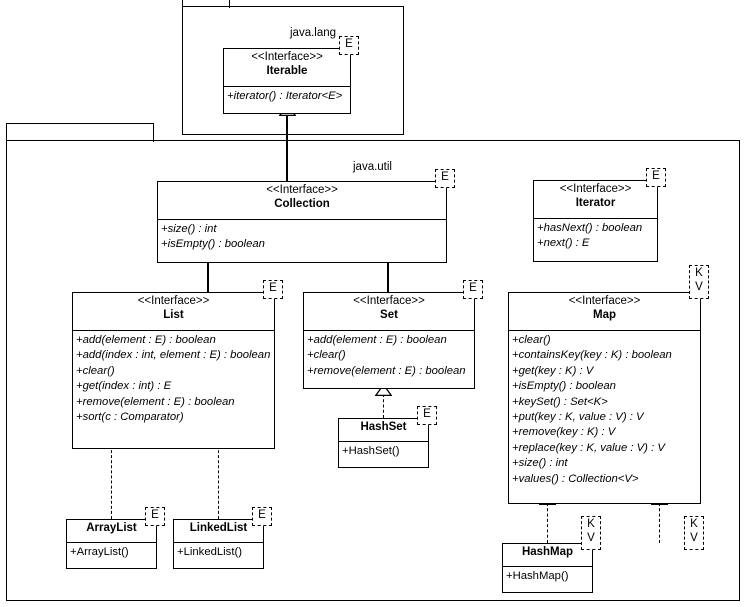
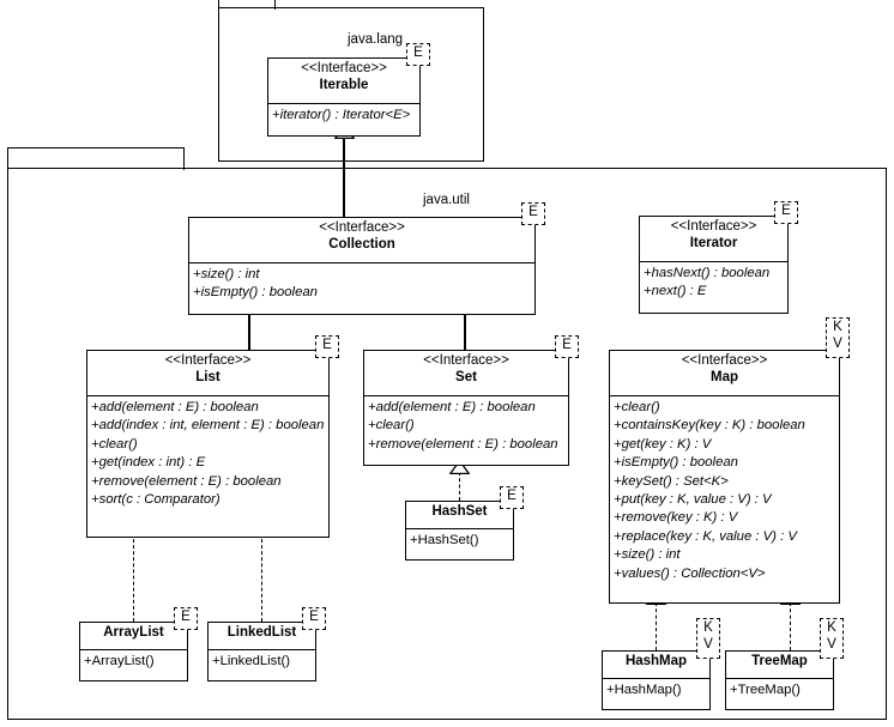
  java.lang
  java.util
  <<Interface>>
  Iterable
  +iterator() : Iterator<E>
  E
  <<Interface>>
  Collection
  +size() : int
  +isEmpty() : boolean
  E
  <<Interface>>
  Iterator
  +hasNext() : boolean
  +next() : E
  E
  <<Interface>>
  List
  +add(element : E) : boolean
  +add(index : int, element : E) : boolean
  +clear()
  +get(index : int) : E
  +remove(element : E) : boolean
  +sort(c : Comparator)
  E
  <<Interface>>
  Set
  +add(element : E) : boolean
  +clear()
  +remove(element : E) : boolean
  E
  <<Interface>>
  Map
  +clear()
  +containsKey(key : K) : boolean
  +get(key : K) : V
  +isEmpty() : boolean
  +keySet() : Set<K>
  +put(key : K, value : V) : V
  +remove(key : K) : V
  +replace(key : K, value : V) : V
  +size() : int
  +values() : Collection<V>
  K
  V
  HashSet
  +HashSet()
  E
  ArrayList
  +ArrayList()
  E
  LinkedList
  +LinkedList()
  E
  HashMap
  +HashMap()
  K
  V
+ TreeMap
+ +TreeMap()
  K
  V
